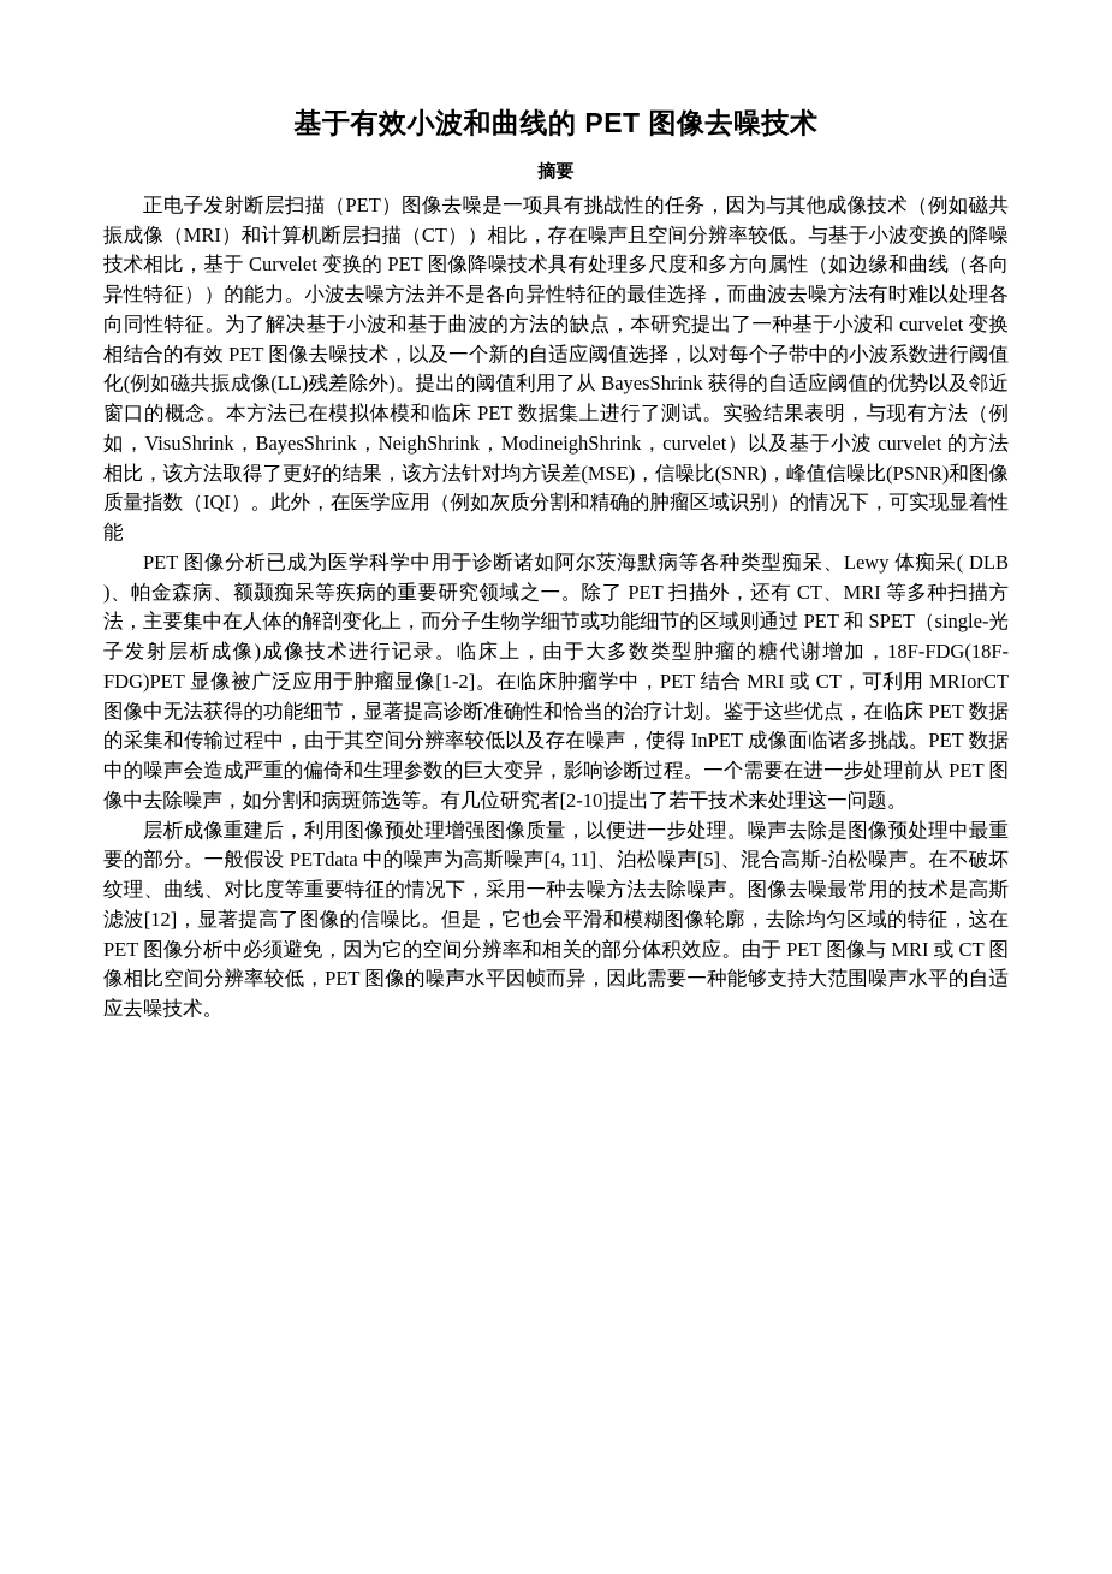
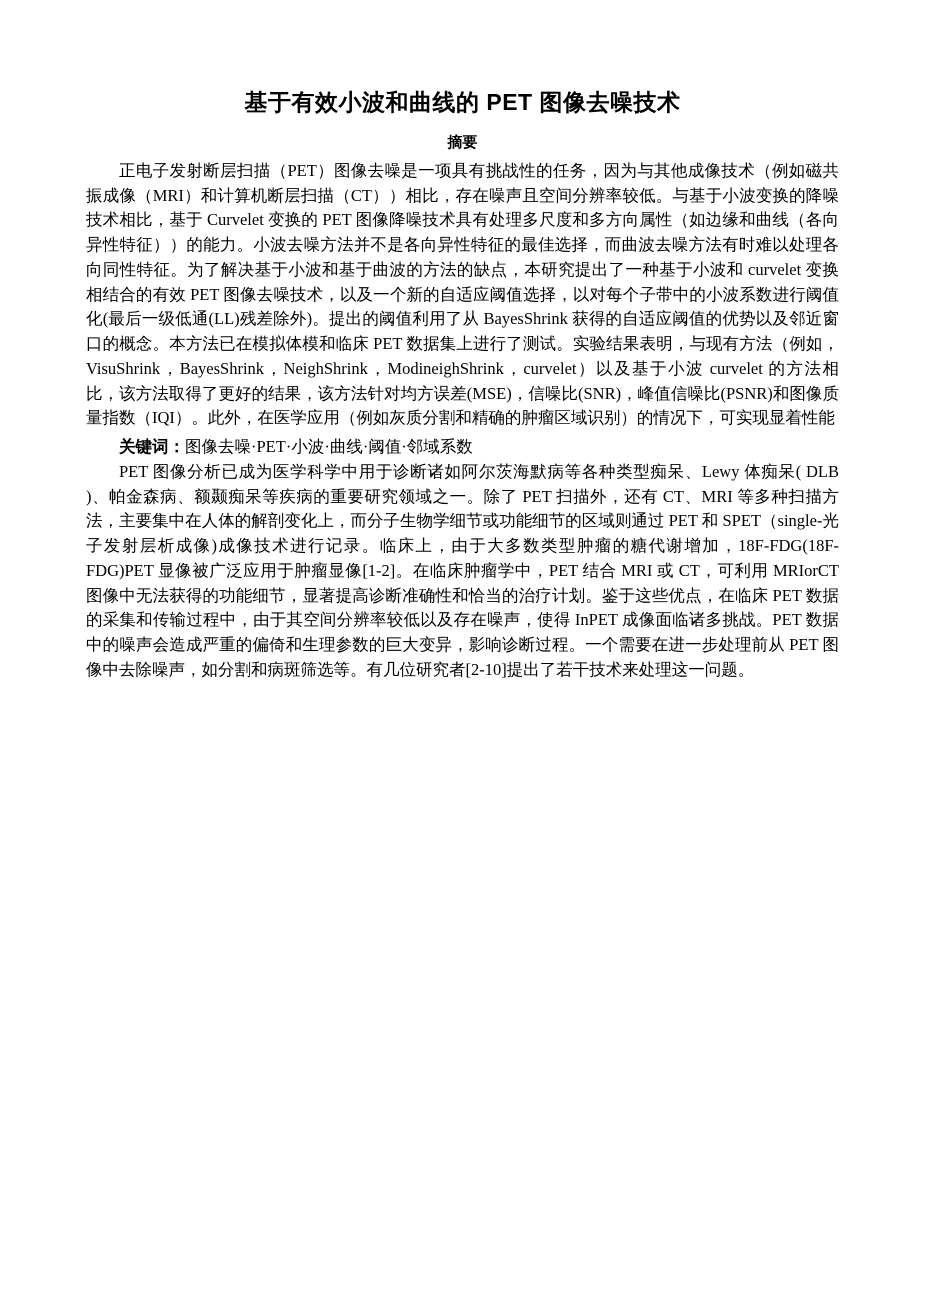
  基于有效小波和曲线的 PET 图像去噪技术
  摘要
- 正电子发射断层扫描（PET）图像去噪是一项具有挑战性的任务，因为与其他成像技术（例如磁共振成像（MRI）和计算机断层扫描（CT））相比，存在噪声且空间分辨率较低。与基于小波变换的降噪技术相比，基于 Curvelet 变换的 PET 图像降噪技术具有处理多尺度和多方向属性（如边缘和曲线（各向异性特征））的能力。小波去噪方法并不是各向异性特征的最佳选择，而曲波去噪方法有时难以处理各向同性特征。为了解决基于小波和基于曲波的方法的缺点，本研究提出了一种基于小波和 curvelet 变换相结合的有效 PET 图像去噪技术，以及一个新的自适应阈值选择，以对每个子带中的小波系数进行阈值化(例如磁共振成像(LL)残差除外)。提出的阈值利用了从 BayesShrink 获得的自适应阈值的优势以及邻近窗口的概念。本方法已在模拟体模和临床 PET 数据集上进行了测试。实验结果表明，与现有方法（例如，VisuShrink，BayesShrink，NeighShrink，ModineighShrink，curvelet）以及基于小波 curvelet 的方法相比，该方法取得了更好的结果，该方法针对均方误差(MSE)，信噪比(SNR)，峰值信噪比(PSNR)和图像质量指数（IQI）。此外，在医学应用（例如灰质分割和精确的肿瘤区域识别）的情况下，可实现显着性能
+ 正电子发射断层扫描（PET）图像去噪是一项具有挑战性的任务，因为与其他成像技术（例如磁共振成像（MRI）和计算机断层扫描（CT））相比，存在噪声且空间分辨率较低。与基于小波变换的降噪技术相比，基于 Curvelet 变换的 PET 图像降噪技术具有处理多尺度和多方向属性（如边缘和曲线（各向异性特征））的能力。小波去噪方法并不是各向异性特征的最佳选择，而曲波去噪方法有时难以处理各向同性特征。为了解决基于小波和基于曲波的方法的缺点，本研究提出了一种基于小波和 curvelet 变换相结合的有效 PET 图像去噪技术，以及一个新的自适应阈值选择，以对每个子带中的小波系数进行阈值化(最后一级低通(LL)残差除外)。提出的阈值利用了从 BayesShrink 获得的自适应阈值的优势以及邻近窗口的概念。本方法已在模拟体模和临床 PET 数据集上进行了测试。实验结果表明，与现有方法（例如，VisuShrink，BayesShrink，NeighShrink，ModineighShrink，curvelet）以及基于小波 curvelet 的方法相比，该方法取得了更好的结果，该方法针对均方误差(MSE)，信噪比(SNR)，峰值信噪比(PSNR)和图像质量指数（IQI）。此外，在医学应用（例如灰质分割和精确的肿瘤区域识别）的情况下，可实现显着性能
+ 关键词：图像去噪·PET·小波·曲线·阈值·邻域系数
  PET 图像分析已成为医学科学中用于诊断诸如阿尔茨海默病等各种类型痴呆、Lewy 体痴呆( DLB )、帕金森病、额颞痴呆等疾病的重要研究领域之一。除了 PET 扫描外，还有 CT、MRI 等多种扫描方法，主要集中在人体的解剖变化上，而分子生物学细节或功能细节的区域则通过 PET 和 SPET（single-光子发射层析成像)成像技术进行记录。临床上，由于大多数类型肿瘤的糖代谢增加，18F-FDG(18F-FDG)PET 显像被广泛应用于肿瘤显像[1-2]。在临床肿瘤学中，PET 结合 MRI 或 CT，可利用 MRIorCT 图像中无法获得的功能细节，显著提高诊断准确性和恰当的治疗计划。鉴于这些优点，在临床 PET 数据的采集和传输过程中，由于其空间分辨率较低以及存在噪声，使得 InPET 成像面临诸多挑战。PET 数据中的噪声会造成严重的偏倚和生理参数的巨大变异，影响诊断过程。一个需要在进一步处理前从 PET 图像中去除噪声，如分割和病斑筛选等。有几位研究者[2-10]提出了若干技术来处理这一问题。
- 层析成像重建后，利用图像预处理增强图像质量，以便进一步处理。噪声去除是图像预处理中最重要的部分。一般假设 PETdata 中的噪声为高斯噪声[4, 11]、泊松噪声[5]、混合高斯-泊松噪声。在不破坏纹理、曲线、对比度等重要特征的情况下，采用一种去噪方法去除噪声。图像去噪最常用的技术是高斯滤波[12]，显著提高了图像的信噪比。但是，它也会平滑和模糊图像轮廓，去除均匀区域的特征，这在 PET 图像分析中必须避免，因为它的空间分辨率和相关的部分体积效应。由于 PET 图像与 MRI 或 CT 图像相比空间分辨率较低，PET 图像的噪声水平因帧而异，因此需要一种能够支持大范围噪声水平的自适应去噪技术。
